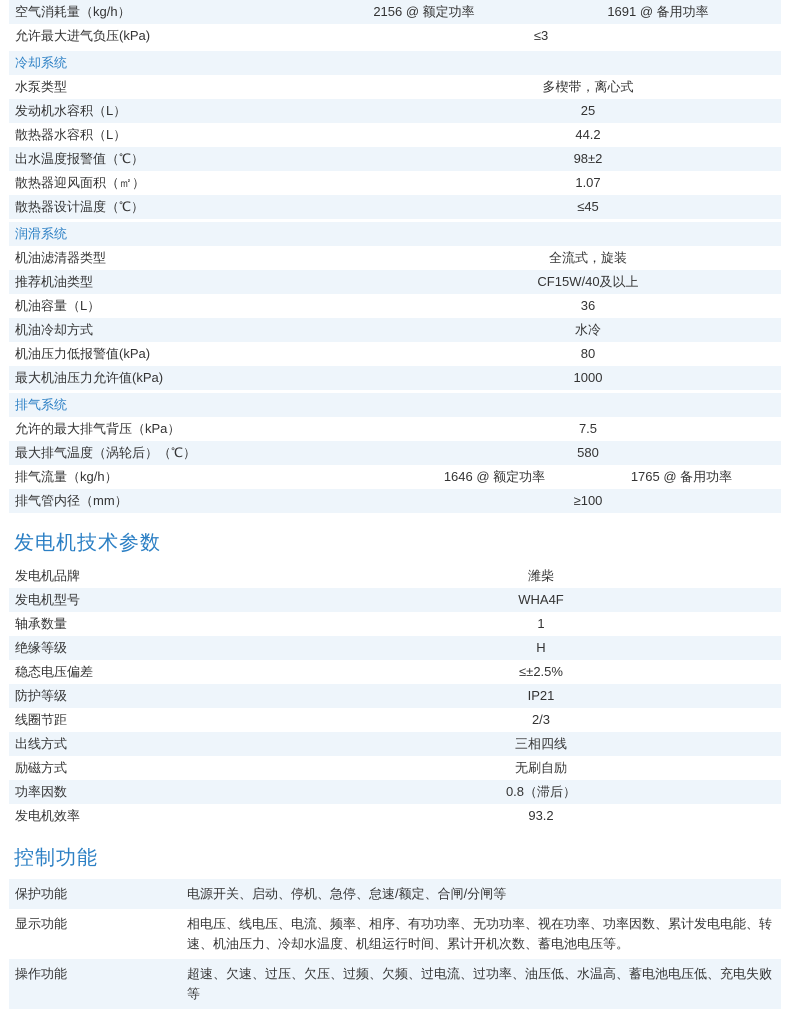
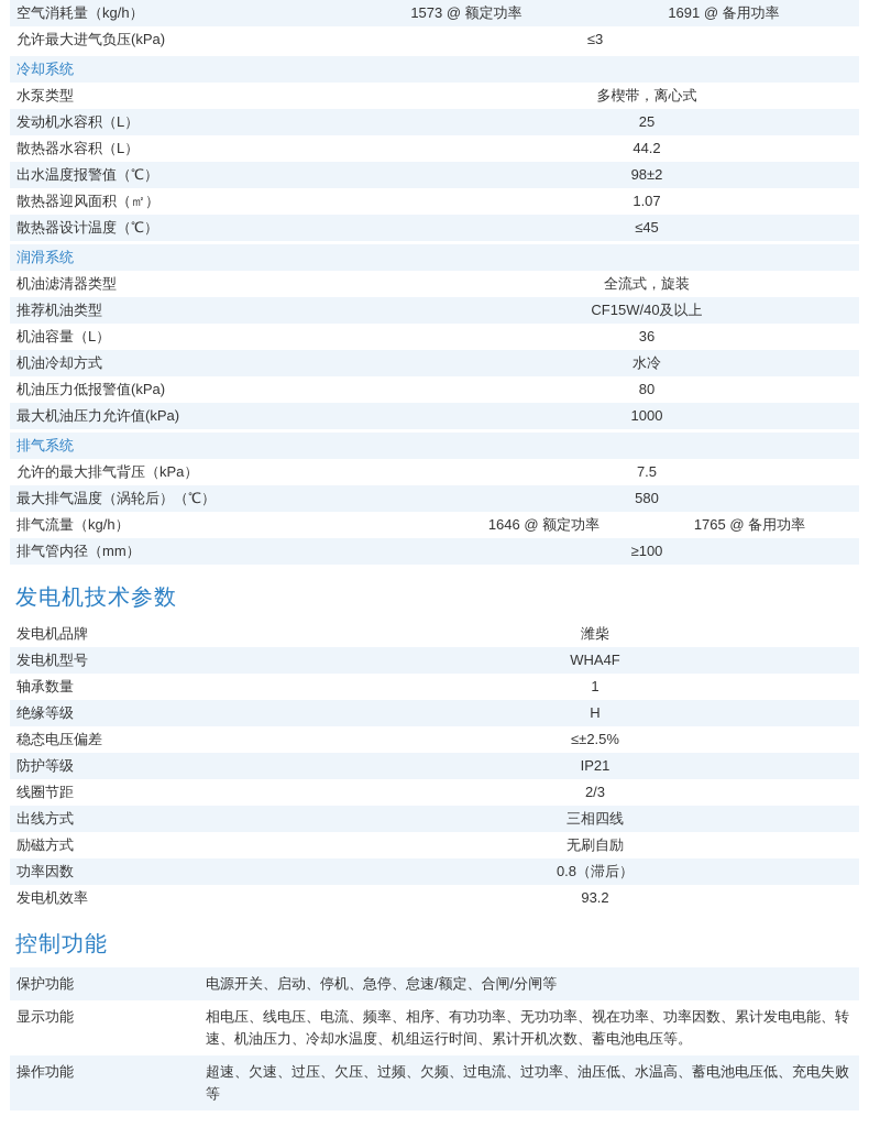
- 空气消耗量（kg/h）	2156 @ 额定功率 1691 @ 备用功率
+ 空气消耗量（kg/h）	1573 @ 额定功率 1691 @ 备用功率
  允许最大进气负压(kPa)	≤3
  冷却系统
  水泵类型	多楔带，离心式
  发动机水容积（L）	25
  散热器水容积（L）	44.2
  出水温度报警值（℃）	98±2
  散热器迎风面积（㎡）	1.07
  散热器设计温度（℃）	≤45
  润滑系统
  机油滤清器类型	全流式，旋装
  推荐机油类型	CF15W/40及以上
  机油容量（L）	36
  机油冷却方式	水冷
  机油压力低报警值(kPa)	80
  最大机油压力允许值(kPa)	1000
  排气系统
  允许的最大排气背压（kPa）	7.5
  最大排气温度（涡轮后）（℃）	580
  排气流量（kg/h）	1646 @ 额定功率 1765 @ 备用功率
  排气管内径（mm）	≥100
  发电机技术参数
  发电机品牌	潍柴
  发电机型号	WHA4F
  轴承数量	1
  绝缘等级	H
  稳态电压偏差	≤±2.5%
  防护等级	IP21
  线圈节距	2/3
  出线方式	三相四线
  励磁方式	无刷自励
  功率因数	0.8（滞后）
  发电机效率	93.2
  控制功能
  保护功能	电源开关、启动、停机、急停、怠速/额定、合闸/分闸等
  显示功能	相电压、线电压、电流、频率、相序、有功功率、无功功率、视在功率、功率因数、累计发电电能、转速、机油压力、冷却水温度、机组运行时间、累计开机次数、蓄电池电压等。
  操作功能	超速、欠速、过压、欠压、过频、欠频、过电流、过功率、油压低、水温高、蓄电池电压低、充电失败等
